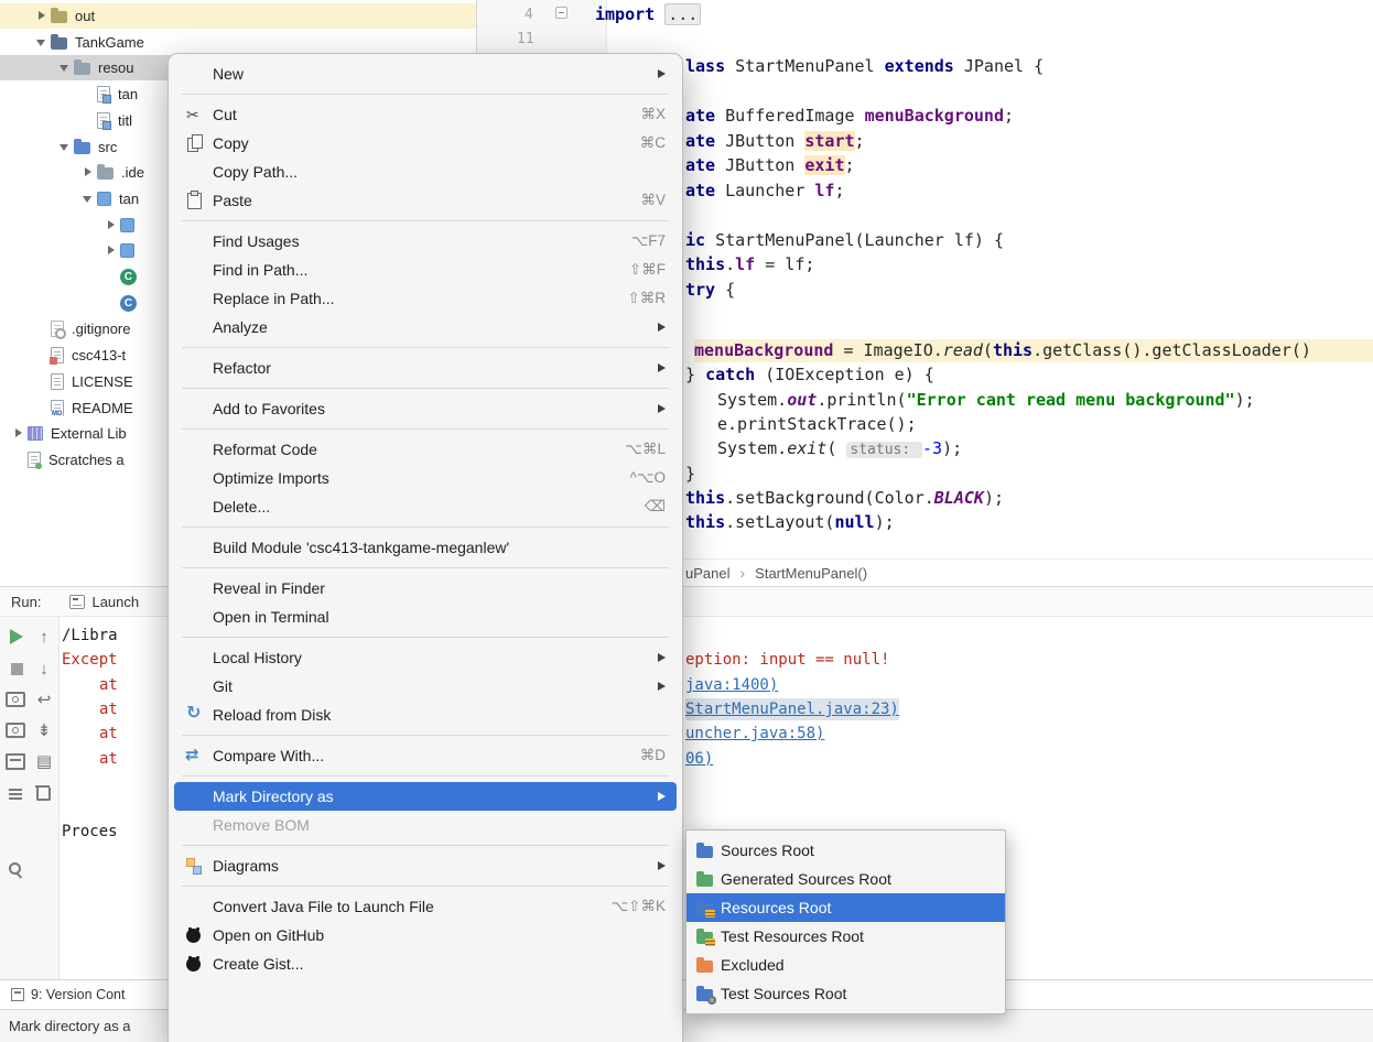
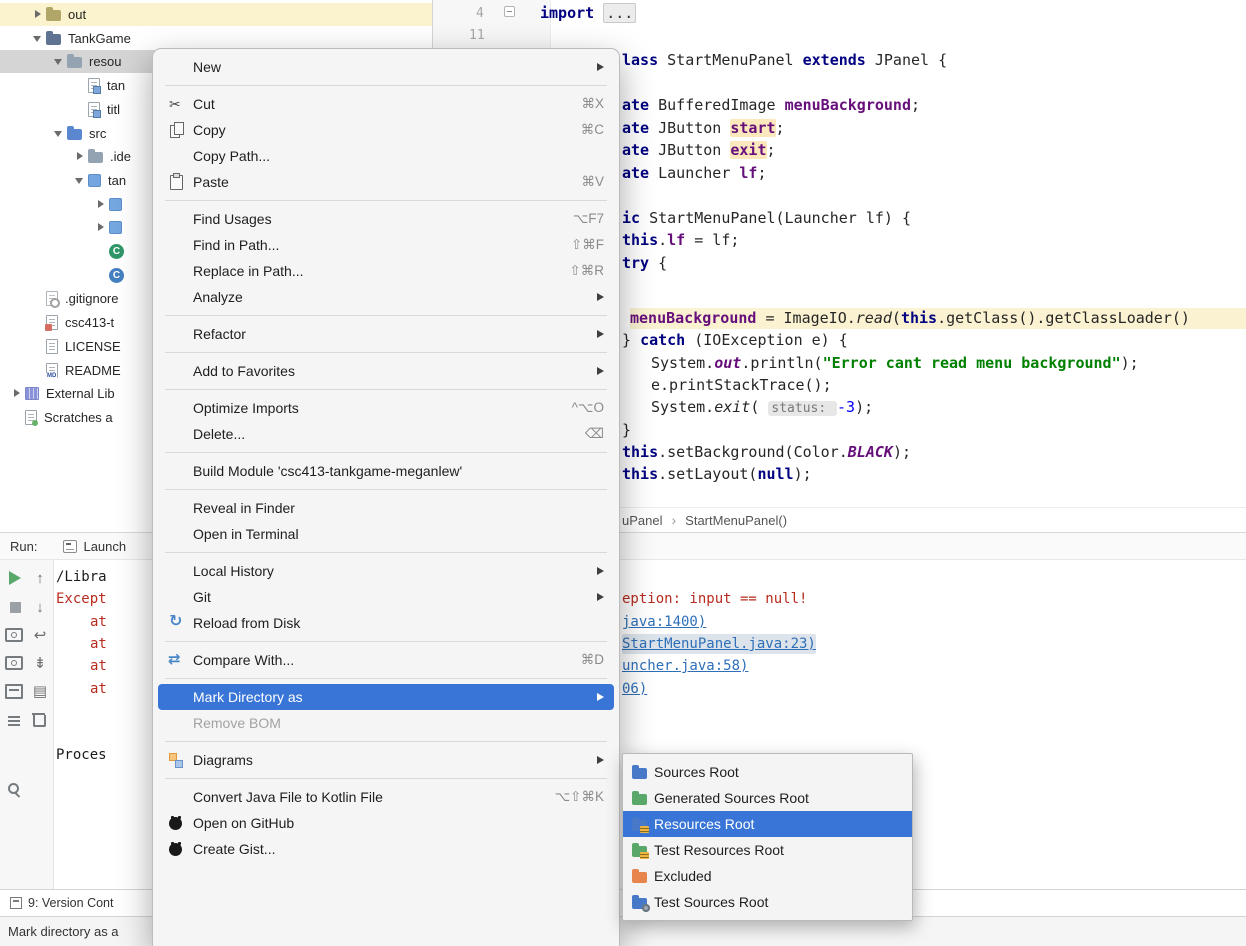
  out
  TankGame
  resou
  tan
  titl
  src
  .ide
  tan
  .gitignore
  csc413-t
  LICENSE
  README
  External Lib
  Scratches a
  4
  11
  import ...
  lass StartMenuPanel extends JPanel {
  ate BufferedImage menuBackground;
  ate JButton start;
  ate JButton exit;
  ate Launcher lf;
  ic StartMenuPanel(Launcher lf) {
  this.lf = lf;
  try {
  menuBackground = ImageIO.read(this.getClass().getClassLoader()
  } catch (IOException e) {
  System.out.println("Error cant read menu background");
  e.printStackTrace();
  System.exit( status: -3);
  }
  this.setBackground(Color.BLACK);
  this.setLayout(null);
  uPanel
  ›
  StartMenuPanel()
  Run:
  Launch
  /Libra
  Except
  eption: input == null!
  at
  java:1400)
  at
  StartMenuPanel.java:23)
  at
  uncher.java:58)
  at
  06)
  Proces
  9: Version Cont
  Mark directory as a
  New
  Cut
  ⌘X
  Copy
  ⌘C
  Copy Path...
  Paste
  ⌘V
  Find Usages
  ⌥F7
  Find in Path...
  ⇧⌘F
  Replace in Path...
  ⇧⌘R
  Analyze
  Refactor
  Add to Favorites
- Reformat Code
- ⌥⌘L
  Optimize Imports
  ^⌥O
  Delete...
  ⌫
  Build Module 'csc413-tankgame-meganlew'
  Reveal in Finder
  Open in Terminal
  Local History
  Git
  Reload from Disk
  Compare With...
  ⌘D
  Mark Directory as
  Remove BOM
  Diagrams
- Convert Java File to Launch File
+ Convert Java File to Kotlin File
  ⌥⇧⌘K
  Open on GitHub
  Create Gist...
  Sources Root
  Generated Sources Root
  Resources Root
  Test Resources Root
  Excluded
  Test Sources Root
